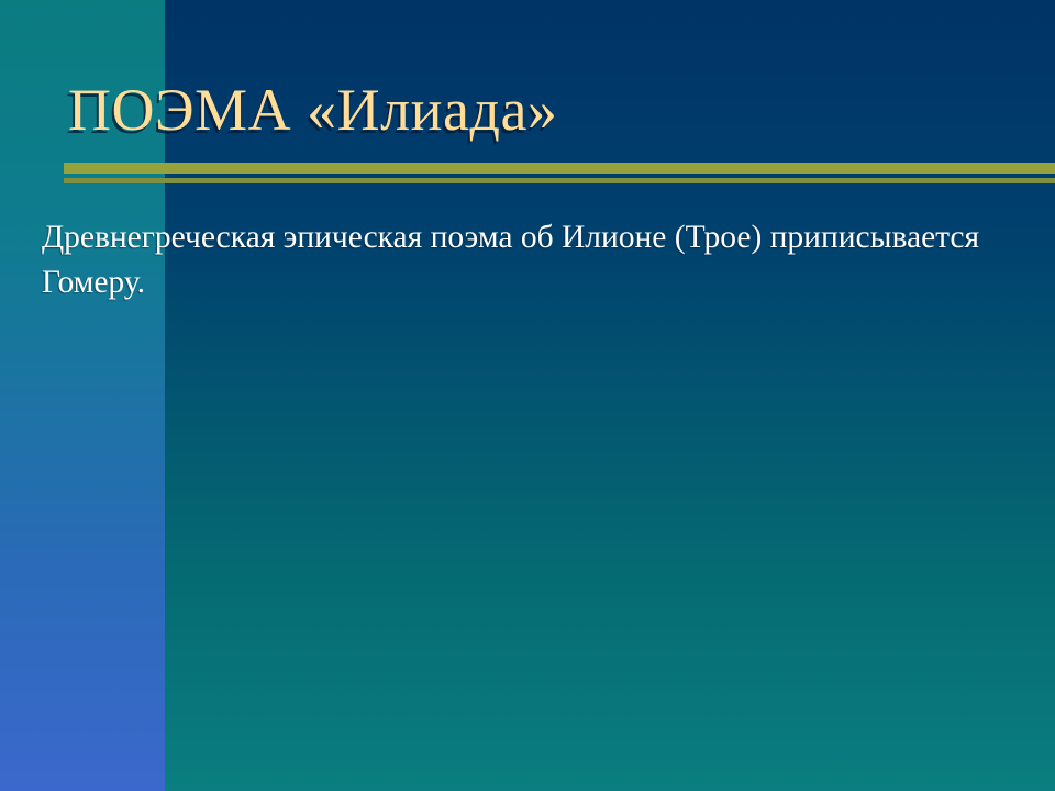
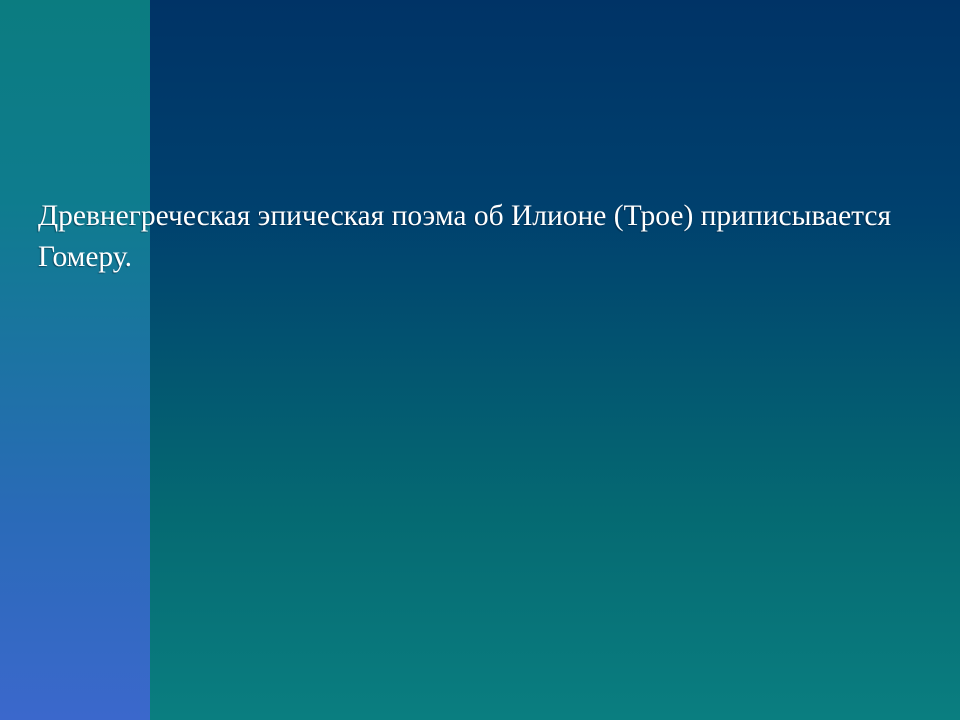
- ПОЭМА «Илиада»
  Древнегреческая эпическая поэма об Илионе (Трое) приписывается Гомеру.
